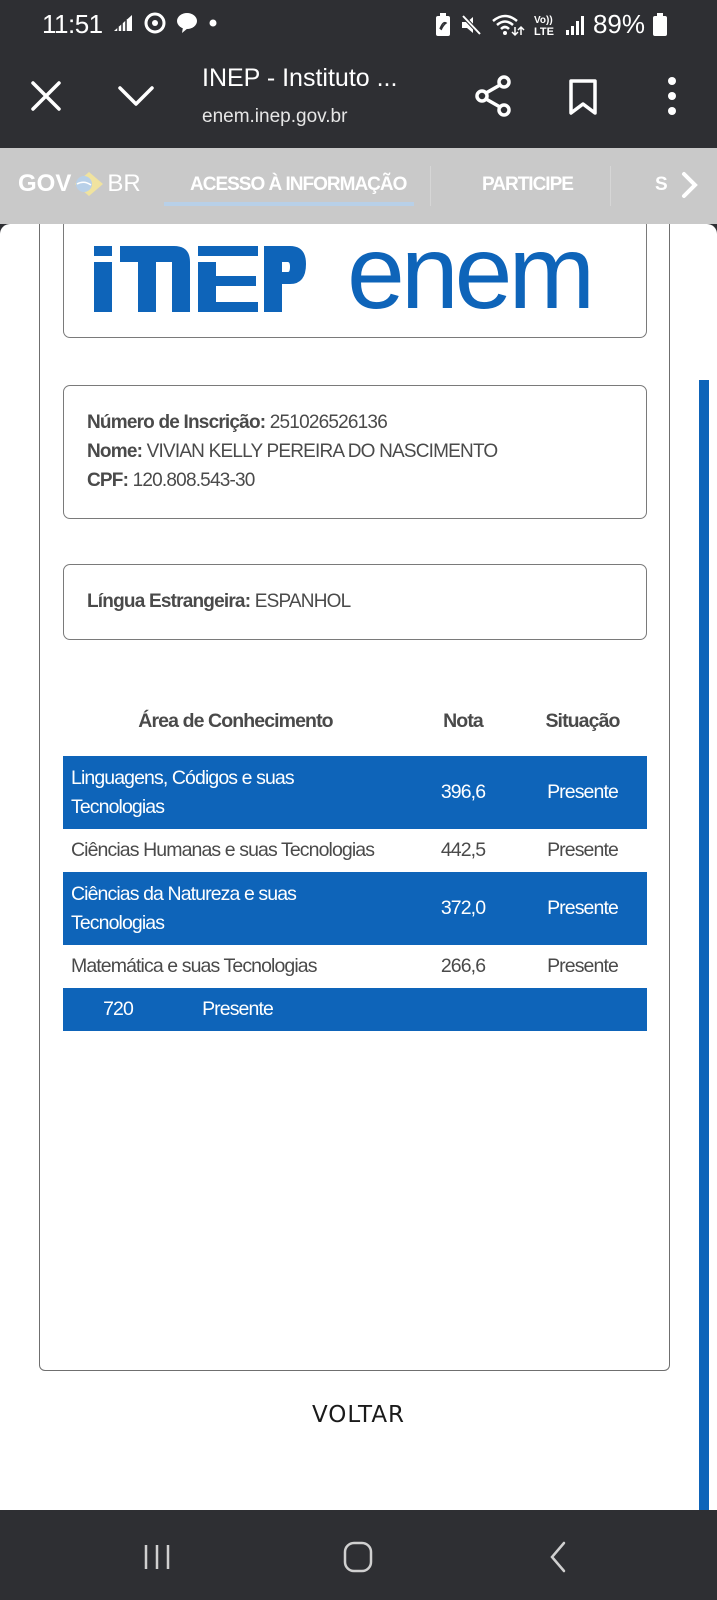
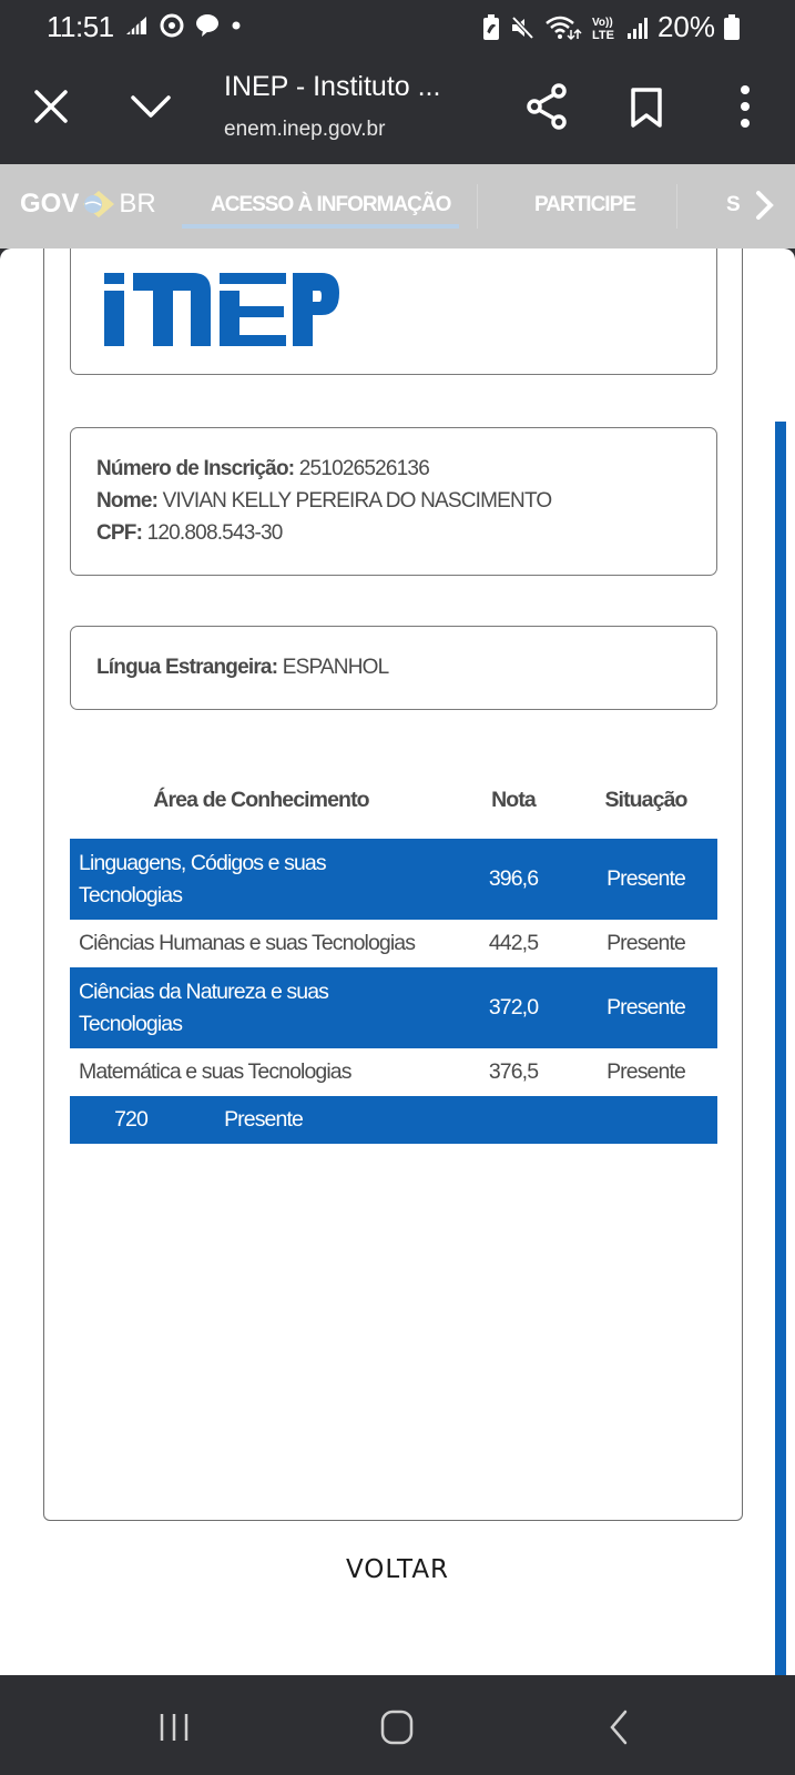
  11:51
  Vo))
  LTE
- 89%
+ 20%
  INEP - Instituto ...
  enem.inep.gov.br
  GOV
  BR
  ACESSO À INFORMAÇÃO
  PARTICIPE
  S
- enem
  Número de Inscrição: 251026526136
  Nome: VIVIAN KELLY PEREIRA DO NASCIMENTO
  CPF: 120.808.543-30
  Língua Estrangeira: ESPANHOL
  Área de Conhecimento
  Nota
  Situação
  Linguagens, Códigos e suas Tecnologias
  396,6
  Presente
  Ciências Humanas e suas Tecnologias
  442,5
  Presente
  Ciências da Natureza e suas Tecnologias
  372,0
  Presente
  Matemática e suas Tecnologias
- 266,6
+ 376,5
  Presente
  720
  Presente
  VOLTAR
